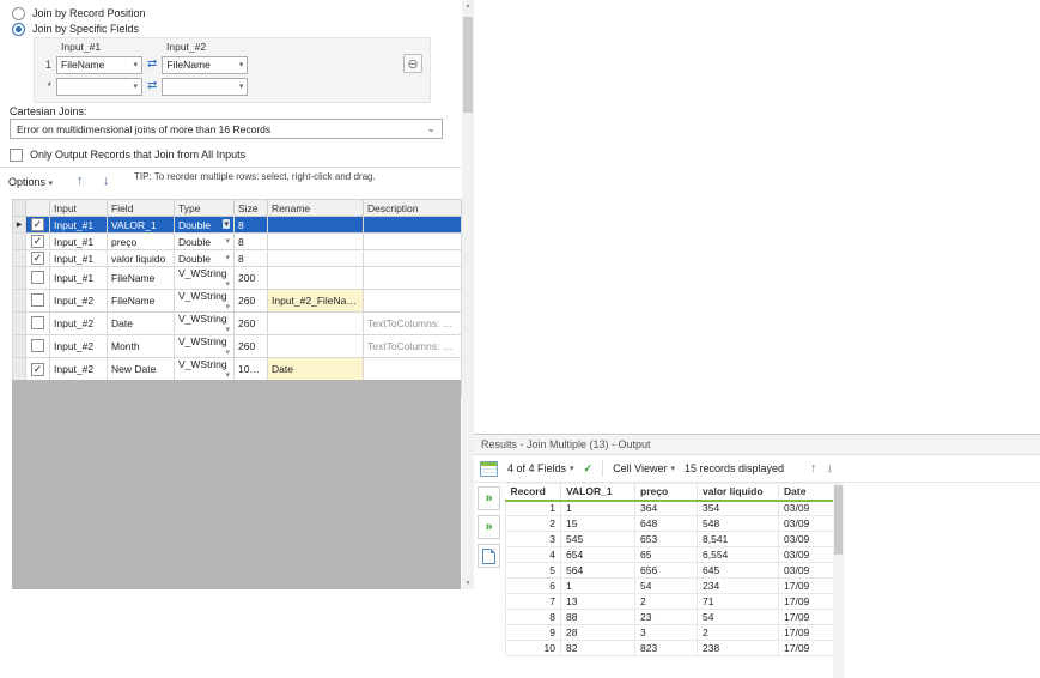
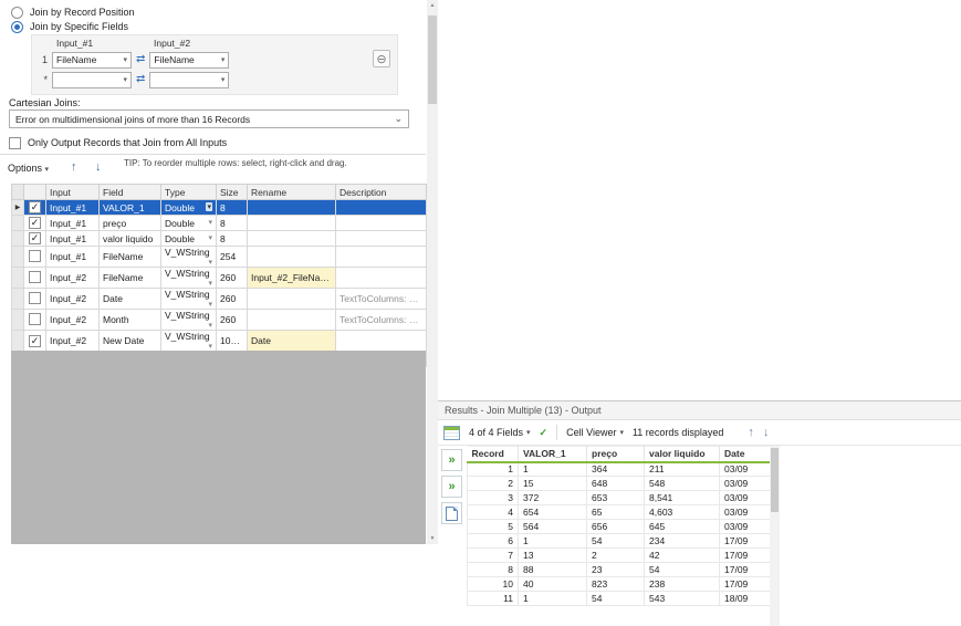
  Join by Record Position
  Join by Specific Fields
  Input_#1
  Input_#2
  1
  FileName
  ⇄
  FileName
  *
  ⇄
  ⊖
  Cartesian Joins:
  Error on multidimensional joins of more than 16 Records
  ⌄
  Only Output Records that Join from All Inputs
  Options
  ↑
  ↓
  TIP: To reorder multiple rows: select, right-click and drag.
  		Input	Field	Type	Size	Rename	Description
  		Input_#1	VALOR_1	Double	8
  		Input_#1	preço	Double	8
  		Input_#1	valor liquido	Double	8
- 		Input_#1	FileName	V_WString	200
+ 		Input_#1	FileName	V_WString	254
  		Input_#2	FileName	V_WString	260	Input_#2_FileName
  		Input_#2	Date	V_WString	260		TextToColumns: Par
  		Input_#2	Month	V_WString	260		TextToColumns: Par
  		Input_#2	New Date	V_WString	107...	Date
  Results - Join Multiple (13) - Output
  4 of 4 Fields
  ✓
  Cell Viewer
- 15 records displayed
+ 11 records displayed
  ↑
  ↓
  »
  »
  Record	VALOR_1	preço	valor liquido	Date
- 1	1	364	354	03/09
+ 1	1	364	211	03/09
  2	15	648	548	03/09
- 3	545	653	8,541	03/09
+ 3	372	653	8,541	03/09
- 4	654	65	6,554	03/09
+ 4	654	65	4,603	03/09
  5	564	656	645	03/09
  6	1	54	234	17/09
- 7	13	2	71	17/09
+ 7	13	2	42	17/09
  8	88	23	54	17/09
- 9	28	3	2	17/09
- 10	82	823	238	17/09
+ 10	40	823	238	17/09
+ 11	1	54	543	18/09
